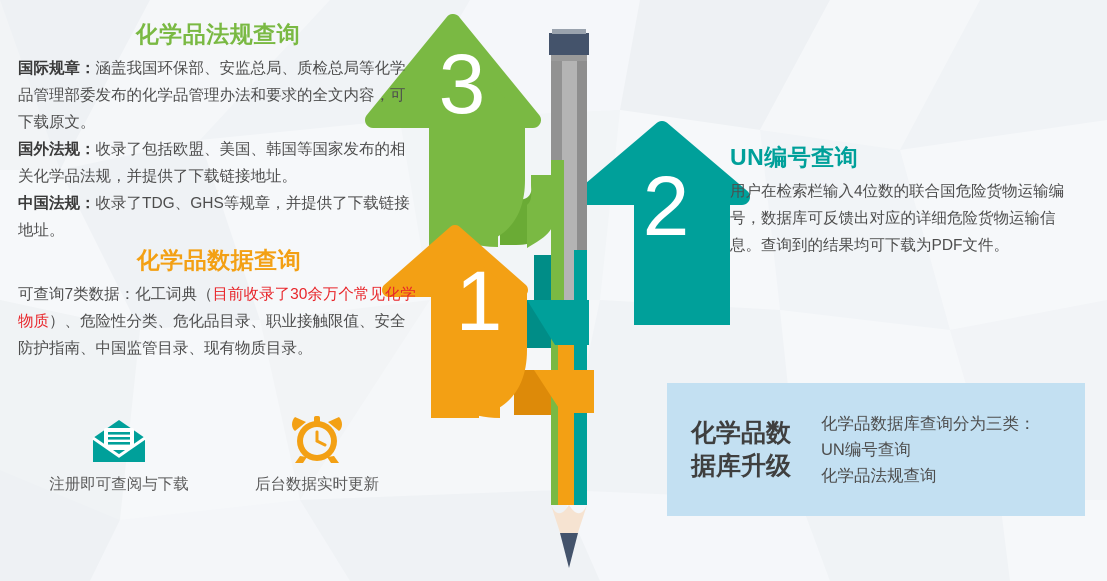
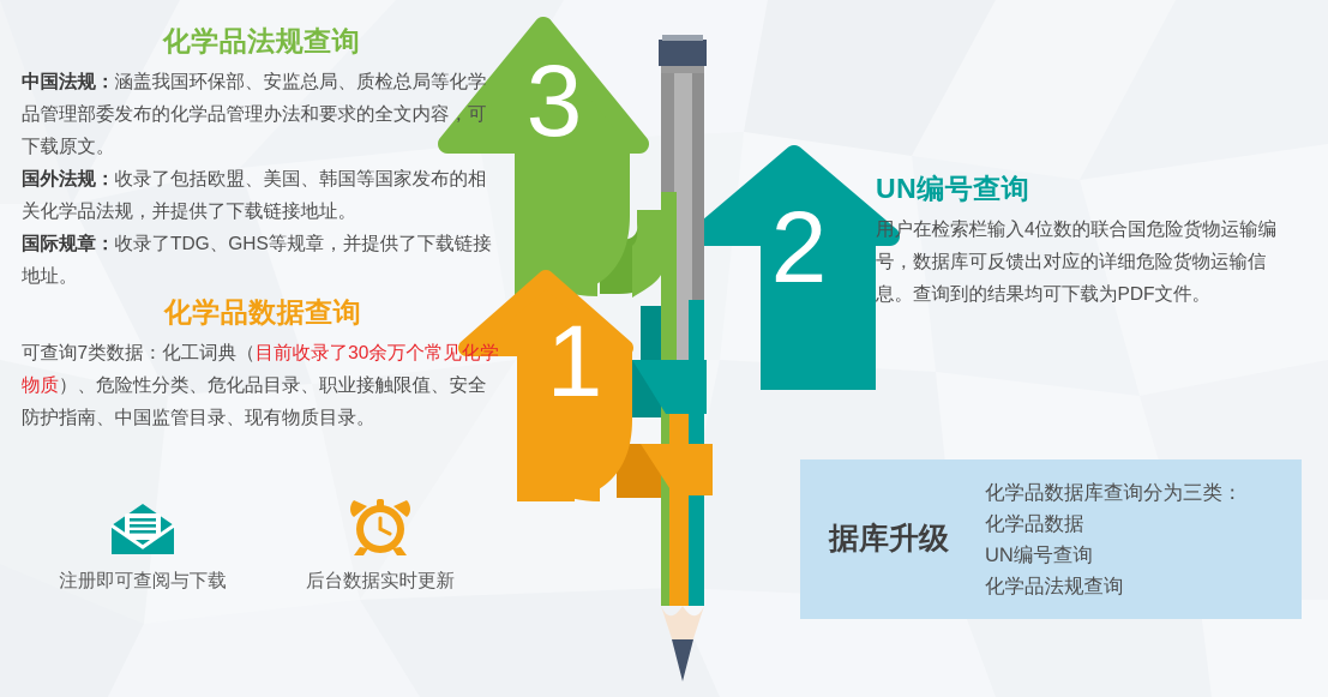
  3
  2
  1
  化学品法规查询
- 国际规章：涵盖我国环保部、安监总局、质检总局等化学品管理部委发布的化学品管理办法和要求的全文内容，可下载原文。
+ 中国法规：涵盖我国环保部、安监总局、质检总局等化学品管理部委发布的化学品管理办法和要求的全文内容，可下载原文。
  国外法规：收录了包括欧盟、美国、韩国等国家发布的相关化学品法规，并提供了下载链接地址。
- 中国法规：收录了TDG、GHS等规章，并提供了下载链接地址。
+ 国际规章：收录了TDG、GHS等规章，并提供了下载链接地址。
  化学品数据查询
  可查询7类数据：化工词典（目前收录了30余万个常见化学物质）、危险性分类、危化品目录、职业接触限值、安全防护指南、中国监管目录、现有物质目录。
  UN编号查询
  用户在检索栏输入4位数的联合国危险货物运输编号，数据库可反馈出对应的详细危险货物运输信息。查询到的结果均可下载为PDF文件。
  注册即可查阅与下载
  后台数据实时更新
- 化学品数
  据库升级
  化学品数据库查询分为三类：
+ 化学品数据
  UN编号查询
  化学品法规查询
